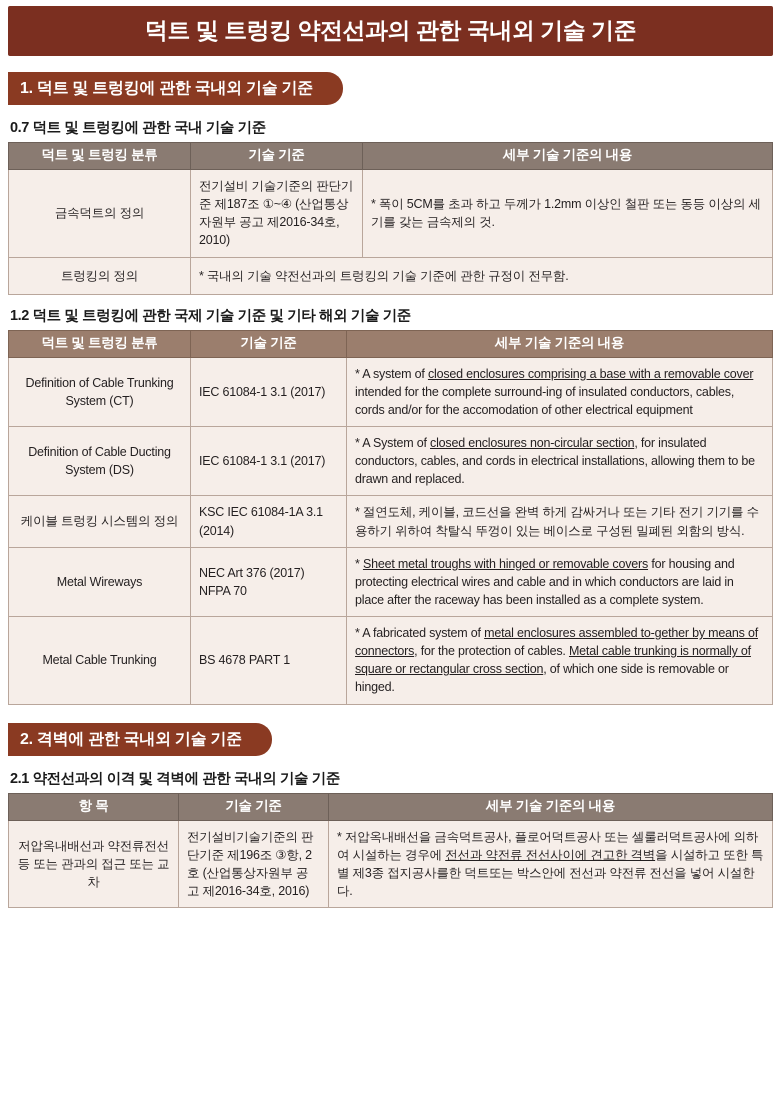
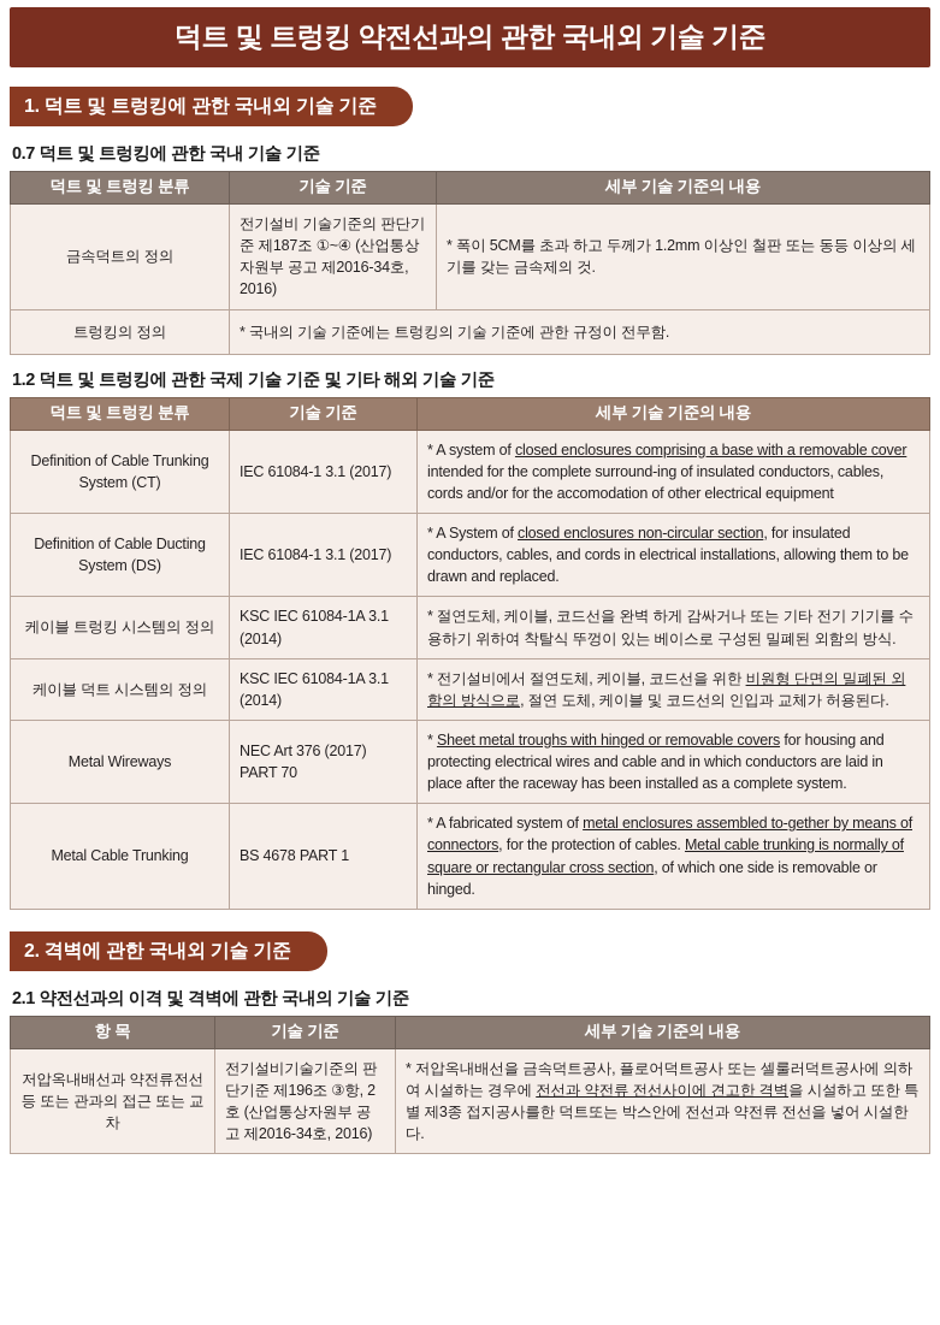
  덕트 및 트렁킹 약전선과의 관한 국내외 기술 기준
  1. 덕트 및 트렁킹에 관한 국내외 기술 기준
  0.7 덕트 및 트렁킹에 관한 국내 기술 기준
  덕트 및 트렁킹 분류	기술 기준	세부 기술 기준의 내용
- 금속덕트의 정의	전기설비 기술기준의 판단기준 제187조 ①~④ (산업통상자원부 공고 제2016-34호, 2010)	* 폭이 5CM를 초과 하고 두께가 1.2mm 이상인 철판 또는 동등 이상의 세기를 갖는 금속제의 것.
+ 금속덕트의 정의	전기설비 기술기준의 판단기준 제187조 ①~④ (산업통상자원부 공고 제2016-34호, 2016)	* 폭이 5CM를 초과 하고 두께가 1.2mm 이상인 철판 또는 동등 이상의 세기를 갖는 금속제의 것.
- 트렁킹의 정의	* 국내의 기술 약전선과의 트렁킹의 기술 기준에 관한 규정이 전무함.
+ 트렁킹의 정의	* 국내의 기술 기준에는 트렁킹의 기술 기준에 관한 규정이 전무함.
  1.2 덕트 및 트렁킹에 관한 국제 기술 기준 및 기타 해외 기술 기준
  덕트 및 트렁킹 분류	기술 기준	세부 기술 기준의 내용
  Definition of Cable Trunking System (CT)	IEC 61084-1 3.1 (2017)	* A system of closed enclosures comprising a base with a removable cover intended for the complete surround-ing of insulated conductors, cables, cords and/or for the accomodation of other electrical equipment
  Definition of Cable Ducting System (DS)	IEC 61084-1 3.1 (2017)	* A System of closed enclosures non-circular section, for insulated conductors, cables, and cords in electrical installations, allowing them to be drawn and replaced.
  케이블 트렁킹 시스템의 정의	KSC IEC 61084-1A 3.1 (2014)	* 절연도체, 케이블, 코드선을 완벽 하게 감싸거나 또는 기타 전기 기기를 수용하기 위하여 착탈식 뚜껑이 있는 베이스로 구성된 밀폐된 외함의 방식.
+ 케이블 덕트 시스템의 정의	KSC IEC 61084-1A 3.1 (2014)	* 전기설비에서 절연도체, 케이블, 코드선을 위한 비원형 단면의 밀폐된 외함의 방식으로, 절연 도체, 케이블 및 코드선의 인입과 교체가 허용된다.
- Metal Wireways	NEC Art 376 (2017) NFPA 70	* Sheet metal troughs with hinged or removable covers for housing and protecting electrical wires and cable and in which conductors are laid in place after the raceway has been installed as a complete system.
+ Metal Wireways	NEC Art 376 (2017) PART 70	* Sheet metal troughs with hinged or removable covers for housing and protecting electrical wires and cable and in which conductors are laid in place after the raceway has been installed as a complete system.
  Metal Cable Trunking	BS 4678 PART 1	* A fabricated system of metal enclosures assembled to-gether by means of connectors, for the protection of cables. Metal cable trunking is normally of square or rectangular cross section, of which one side is removable or hinged.
  2. 격벽에 관한 국내외 기술 기준
  2.1 약전선과의 이격 및 격벽에 관한 국내의 기술 기준
  항 목	기술 기준	세부 기술 기준의 내용
  저압옥내배선과 약전류전선 등 또는 관과의 접근 또는 교차	전기설비기술기준의 판단기준 제196조 ③항, 2호 (산업통상자원부 공고 제2016-34호, 2016)	* 저압옥내배선을 금속덕트공사, 플로어덕트공사 또는 셀룰러덕트공사에 의하여 시설하는 경우에 전선과 약전류 전선사이에 견고한 격벽을 시설하고 또한 특별 제3종 접지공사를한 덕트또는 박스안에 전선과 약전류 전선을 넣어 시설한다.
